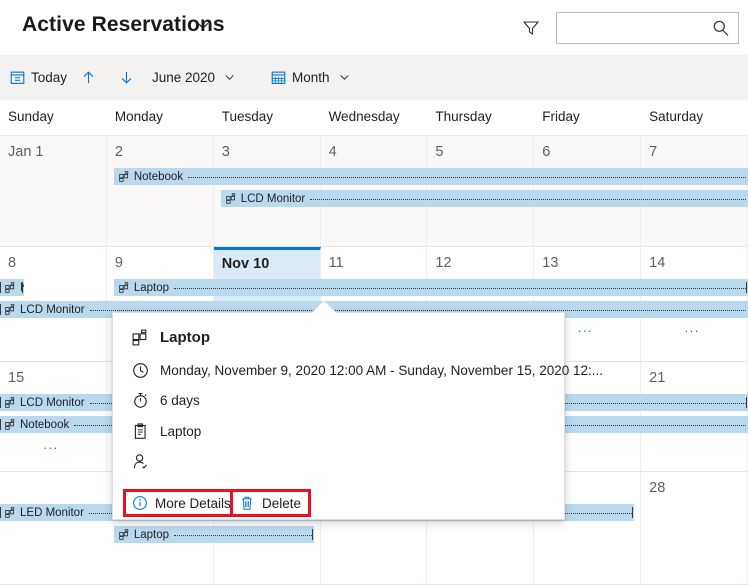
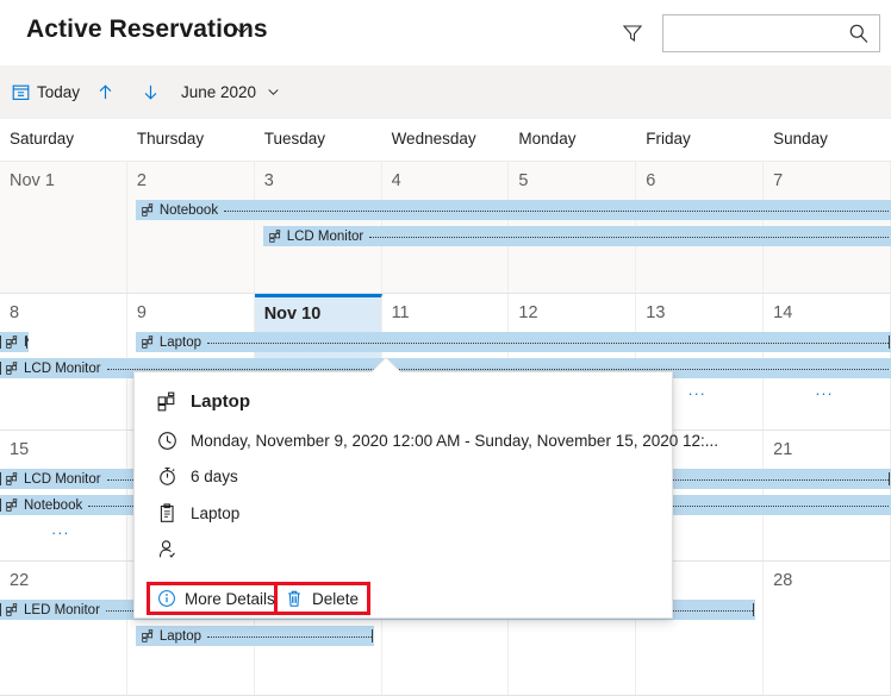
  Active Reservatios
  Today
  June 2020
- Month
- Sunday
+ Saturday
- Monday
+ Thursday
  Tuesday
  Wednesday
- Thursday
+ Monday
  Friday
- Saturday
+ Sunday
- Jan 1
+ Nov 1
  2
  3
  4
  5
  6
  7
  Notebook
  LCD Monitor
  8
  9
  Nov 10
  11
  12
  13
  14
  Laptop
  LCD Monitor
  ...
  ...
  15
  21
  LCD Monitor
  Notebook
  ...
+ 22
  28
  LED Monitor
  Laptop
  Laptop
  Monday, November 9, 2020 12:00 AM - Sunday, November 15, 2020 12:...
  6 days
  Laptop
  More Details
  Delete
